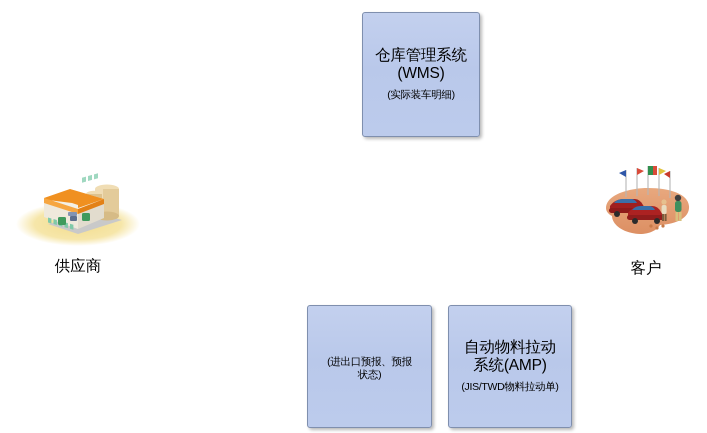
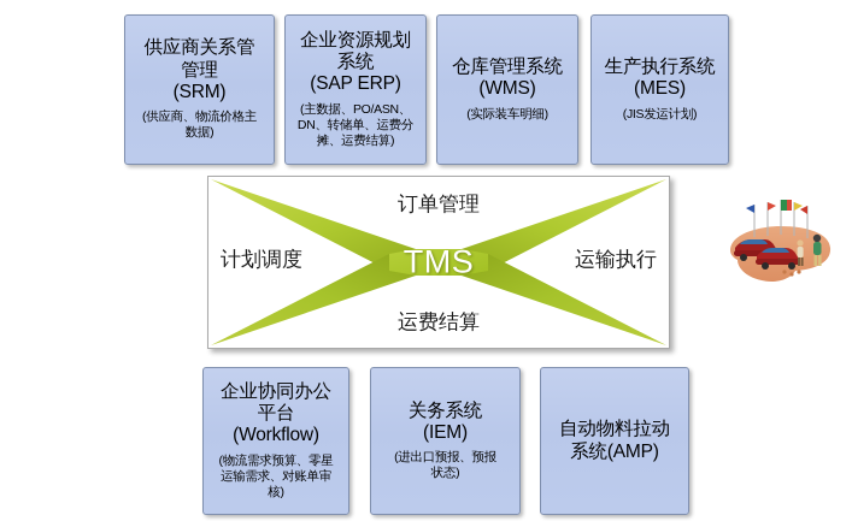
+ 供应商关系管
+ 管理
+ (SRM)
+ (供应商、物流价格主
+ 数据)
+ 企业资源规划
+ 系统
+ (SAP ERP)
+ (主数据、PO/ASN、
+ DN、转储单、运费分
+ 摊、运费结算)
  仓库管理系统
  (WMS)
  (实际装车明细)
+ 生产执行系统
+ (MES)
+ (JIS发运计划)
+ 订单管理
+ 计划调度
+ 运输执行
+ 运费结算
+ TMS
+ 企业协同办公
+ 平台
+ (Workflow)
+ (物流需求预算、零星
+ 运输需求、对账单审
+ 核)
+ 关务系统
+ (IEM)
  (进出口预报、预报
  状态)
  自动物料拉动
  系统(AMP)
- (JIS/TWD物料拉动单)
- 供应商
- 客户
